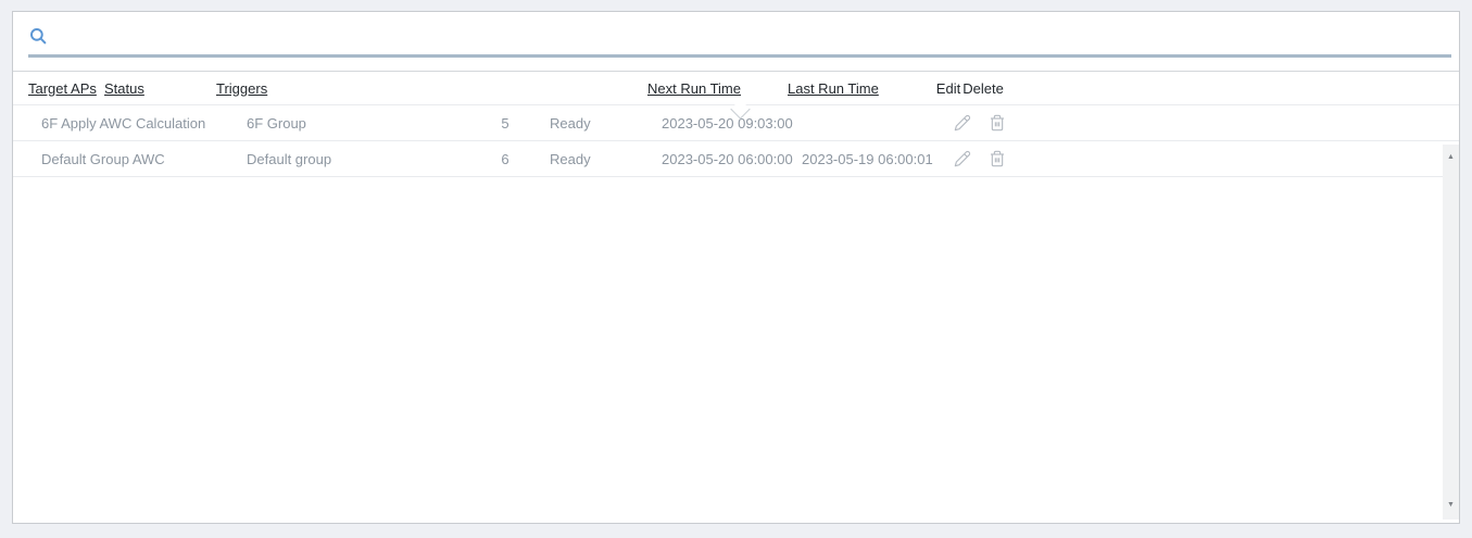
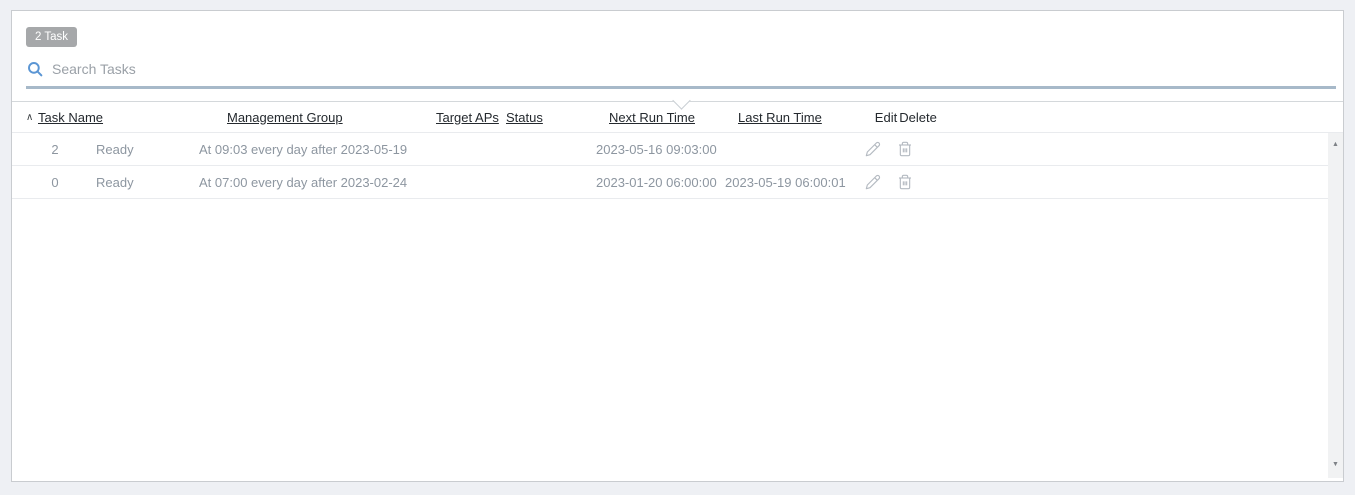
+ 2 Task
+ Search Tasks
+ ∧
+ Task Name
+ Management Group
  Target APs
  Status
- Triggers
  Next Run Time
  Last Run Time
  Edit
  Delete
- 6F Apply AWC Calculation
- 6F Group
- 5
+ 2
  Ready
+ At 09:03 every day after 2023-05-19
- 2023-05-20 09:03:00
+ 2023-05-16 09:03:00
- Default Group AWC
- Default group
- 6
+ 0
  Ready
+ At 07:00 every day after 2023-02-24
- 2023-05-20 06:00:00
+ 2023-01-20 06:00:00
  2023-05-19 06:00:01
